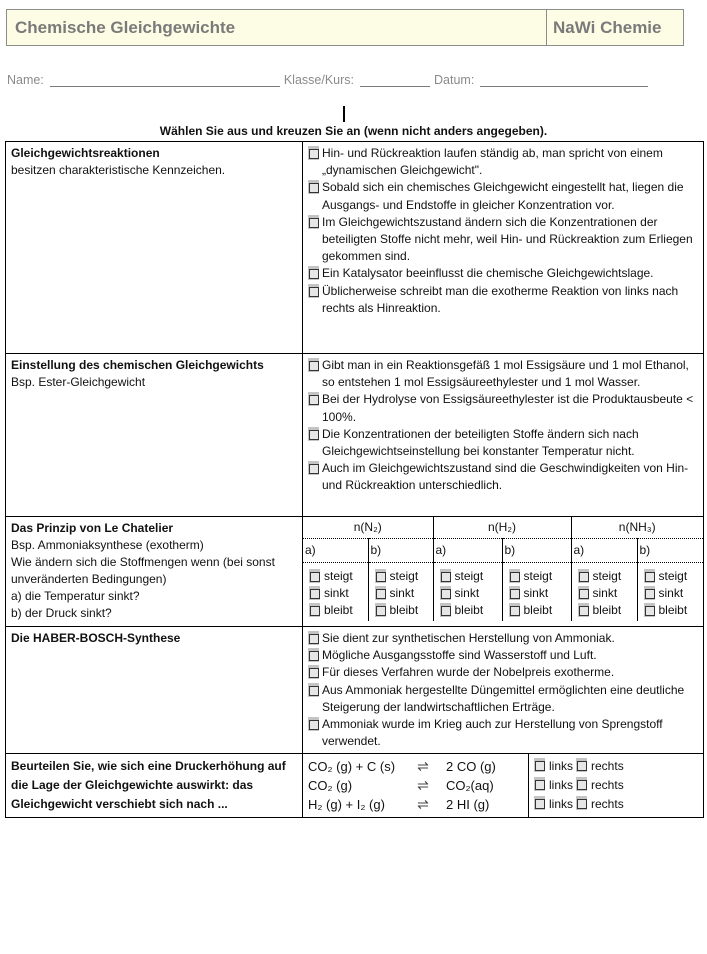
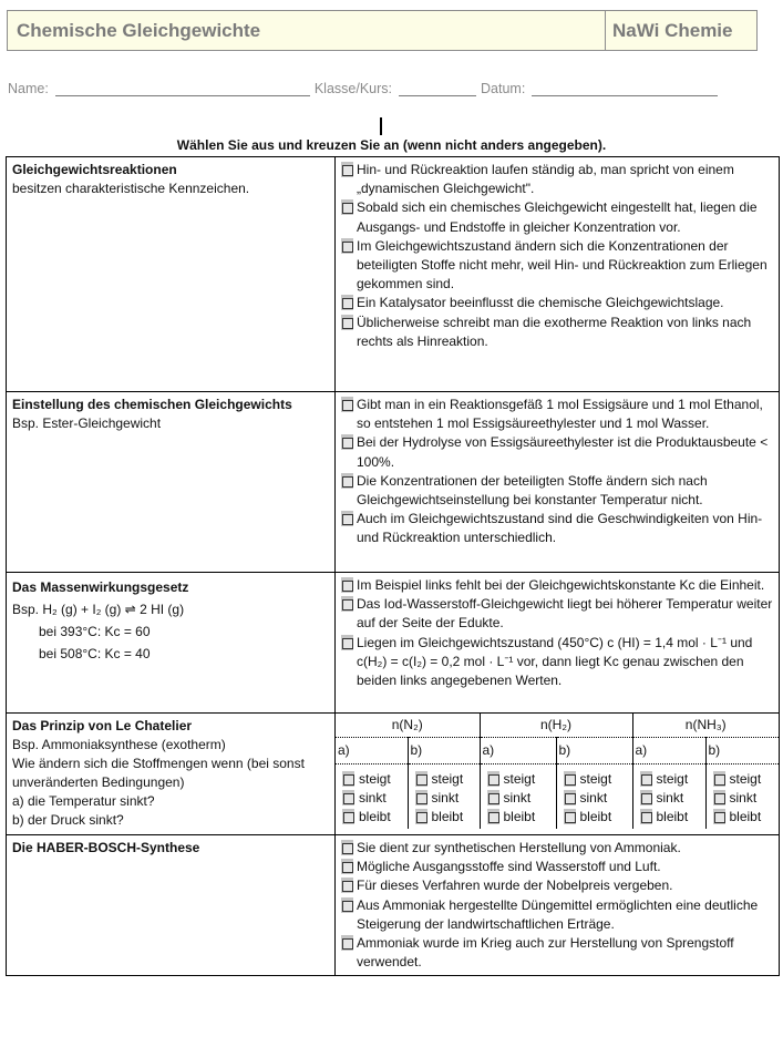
  Chemische Gleichgewichte
  NaWi Chemie
  Name:
  Klasse/Kurs:
  Datum:
  Wählen Sie aus und kreuzen Sie an (wenn nicht anders angegeben).
  Gleichgewichtsreaktionen besitzen charakteristische Kennzeichen.	Hin- und Rückreaktion laufen ständig ab, man spricht von einem „dynamischen Gleichgewicht". Sobald sich ein chemisches Gleichgewicht eingestellt hat, liegen die Ausgangs- und Endstoffe in gleicher Konzentration vor. Im Gleichgewichtszustand ändern sich die Konzentrationen der beteiligten Stoffe nicht mehr, weil Hin- und Rückreaktion zum Erliegen gekommen sind. Ein Katalysator beeinflusst die chemische Gleichgewichtslage. Üblicherweise schreibt man die exotherme Reaktion von links nach rechts als Hinreaktion.
  Einstellung des chemischen Gleichgewichts Bsp. Ester-Gleichgewicht	Gibt man in ein Reaktionsgefäß 1 mol Essigsäure und 1 mol Ethanol, so entstehen 1 mol Essigsäureethylester und 1 mol Wasser. Bei der Hydrolyse von Essigsäureethylester ist die Produktausbeute < 100%. Die Konzentrationen der beteiligten Stoffe ändern sich nach Gleichgewichtseinstellung bei konstanter Temperatur nicht. Auch im Gleichgewichtszustand sind die Geschwindigkeiten von Hin- und Rückreaktion unterschiedlich.
+ Das Massenwirkungsgesetz Bsp. H₂ (g) + I₂ (g) ⇌ 2 HI (g) bei 393°C: Kc = 60 bei 508°C: Kc = 40	Im Beispiel links fehlt bei der Gleichgewichtskonstante Kc die Einheit. Das Iod-Wasserstoff-Gleichgewicht liegt bei höherer Temperatur weiter auf der Seite der Edukte. Liegen im Gleichgewichtszustand (450°C) c (HI) = 1,4 mol · L⁻¹ und c(H₂) = c(I₂) = 0,2 mol · L⁻¹ vor, dann liegt Kc genau zwischen den beiden links angegebenen Werten.
  Das Prinzip von Le Chatelier Bsp. Ammoniaksynthese (exotherm) Wie ändern sich die Stoffmengen wenn (bei sonst unveränderten Bedingungen) a) die Temperatur sinkt? b) der Druck sinkt?
  n(N₂)	n(H₂)	n(NH₃)
  a)	b)	a)	b)	a)	b)
  steigt sinkt bleibt	steigt sinkt bleibt	steigt sinkt bleibt	steigt sinkt bleibt	steigt sinkt bleibt	steigt sinkt bleibt
- Die HABER-BOSCH-Synthese	Sie dient zur synthetischen Herstellung von Ammoniak. Mögliche Ausgangsstoffe sind Wasserstoff und Luft. Für dieses Verfahren wurde der Nobelpreis exotherme. Aus Ammoniak hergestellte Düngemittel ermöglichten eine deutliche Steigerung der landwirtschaftlichen Erträge. Ammoniak wurde im Krieg auch zur Herstellung von Sprengstoff verwendet.
+ Die HABER-BOSCH-Synthese	Sie dient zur synthetischen Herstellung von Ammoniak. Mögliche Ausgangsstoffe sind Wasserstoff und Luft. Für dieses Verfahren wurde der Nobelpreis vergeben. Aus Ammoniak hergestellte Düngemittel ermöglichten eine deutliche Steigerung der landwirtschaftlichen Erträge. Ammoniak wurde im Krieg auch zur Herstellung von Sprengstoff verwendet.
- Beurteilen Sie, wie sich eine Druckerhöhung auf die Lage der Gleichgewichte auswirkt: das Gleichgewicht verschiebt sich nach ...	CO₂ (g) + C (s) ⇌ 2 CO (g) CO₂ (g) ⇌ CO₂(aq) H₂ (g) + I₂ (g) ⇌ 2 HI (g)	links rechts links rechts links rechts
